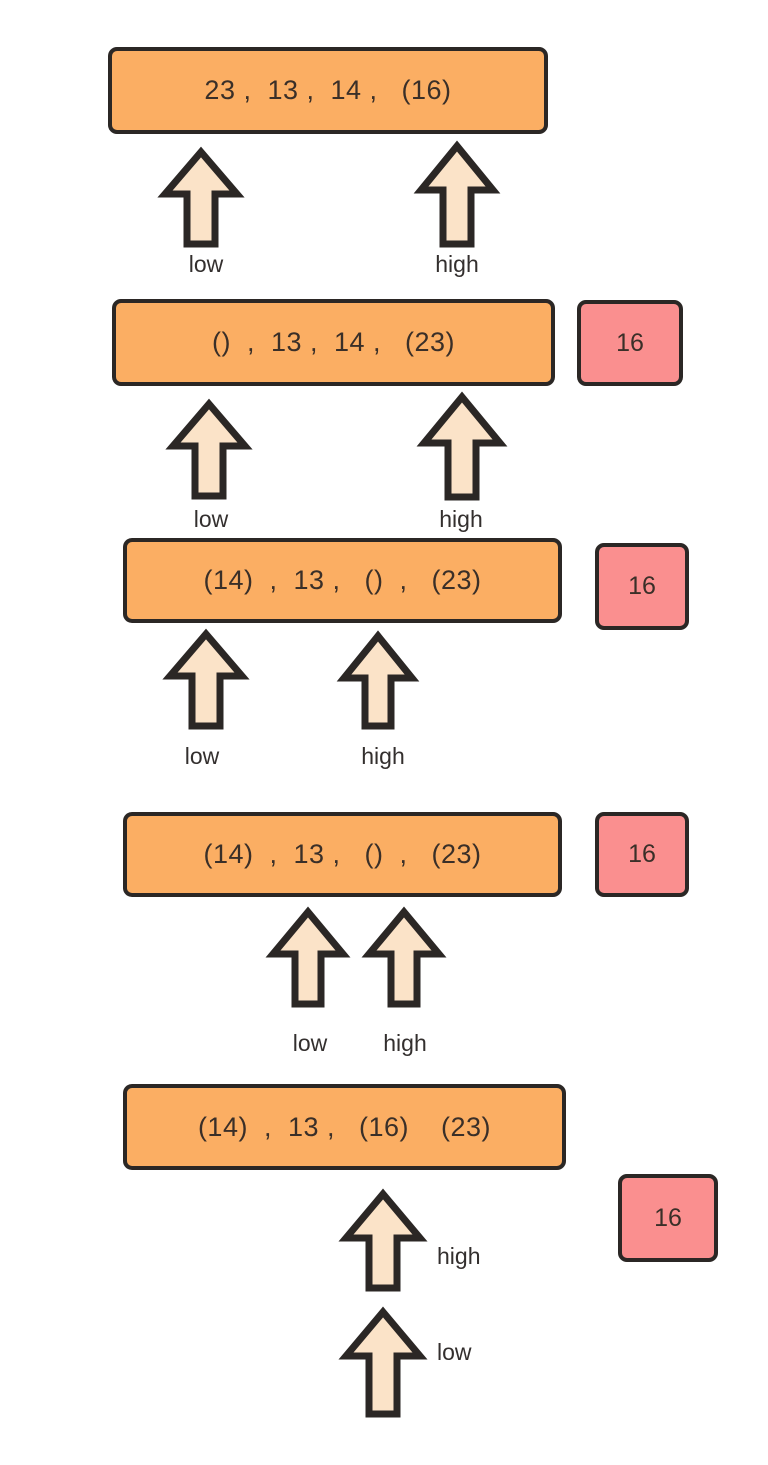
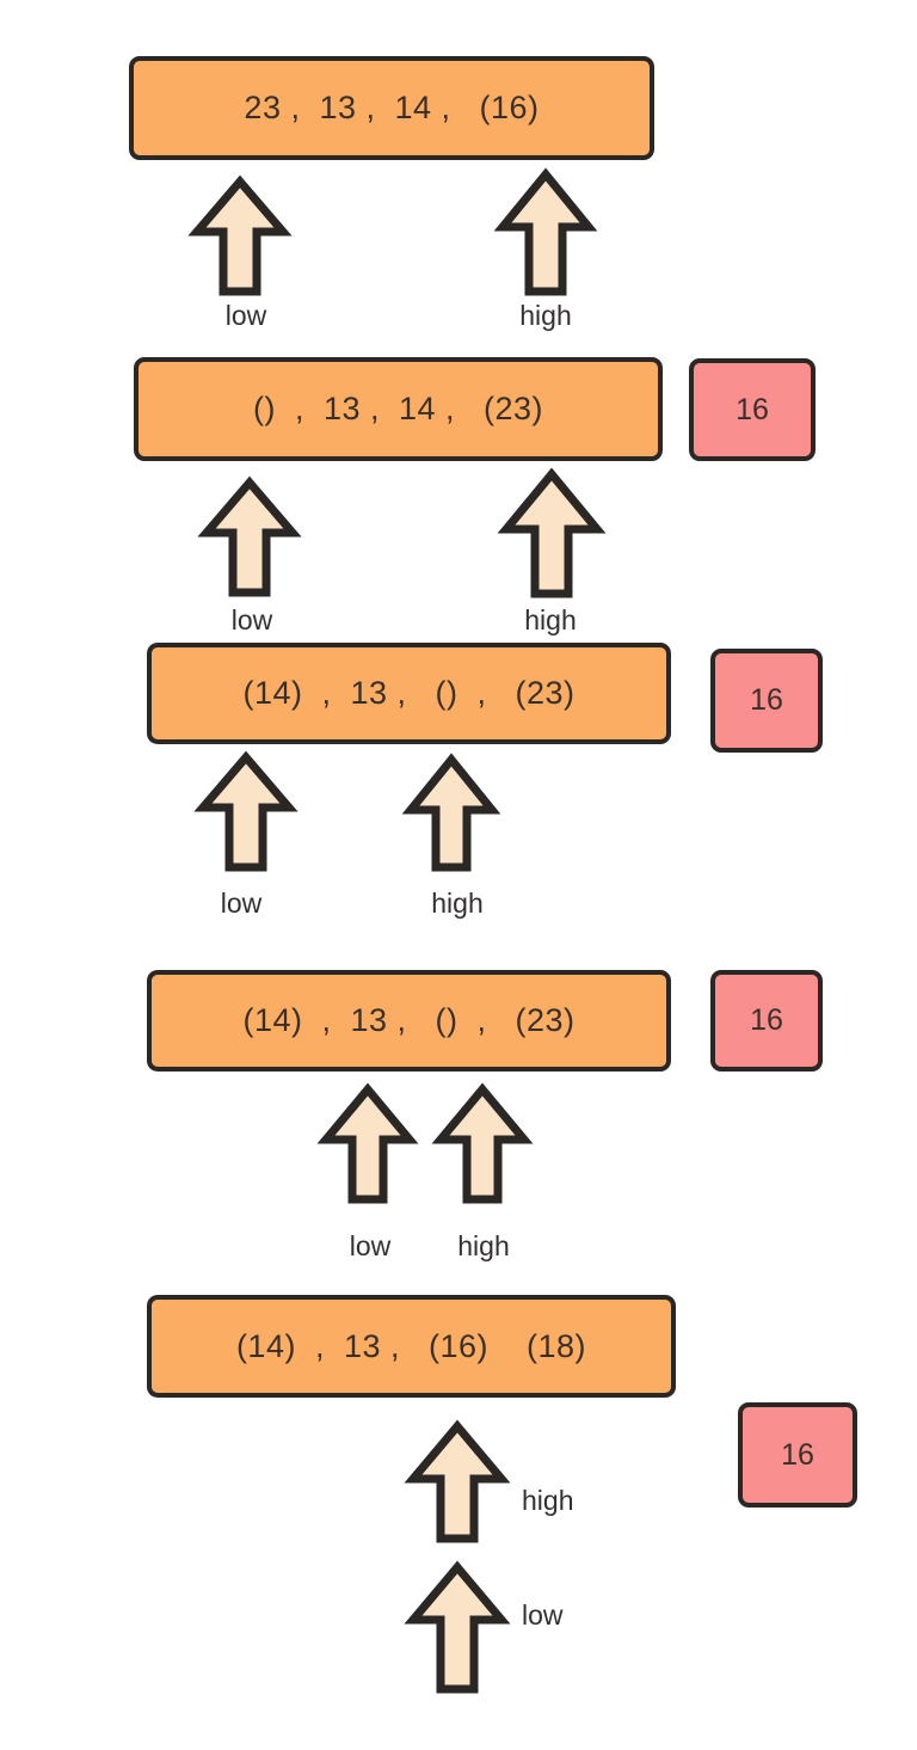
  23 , 13 , 14 , (16)
  low
  high
  () , 13 , 14 , (23)
  16
  low
  high
  (14) , 13 , () , (23)
  16
  low
  high
  (14) , 13 , () , (23)
  16
  low
  high
- (14) , 13 , (16) (23)
+ (14) , 13 , (16) (18)
  16
  high
  low
